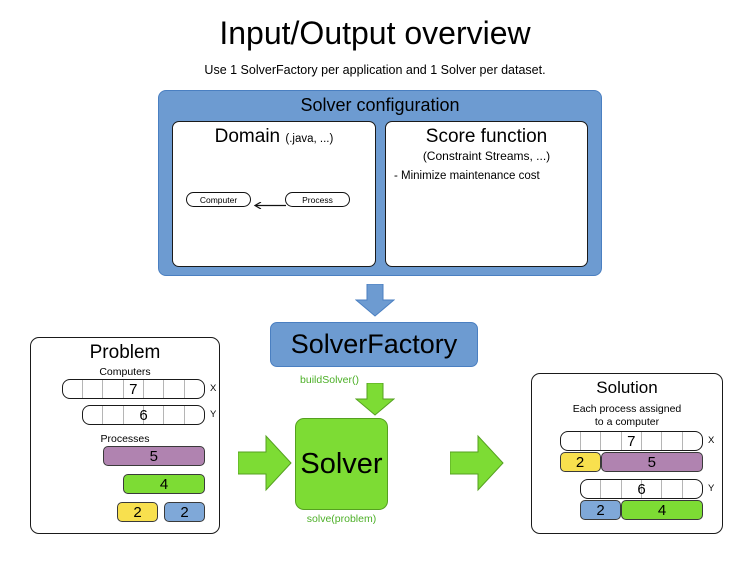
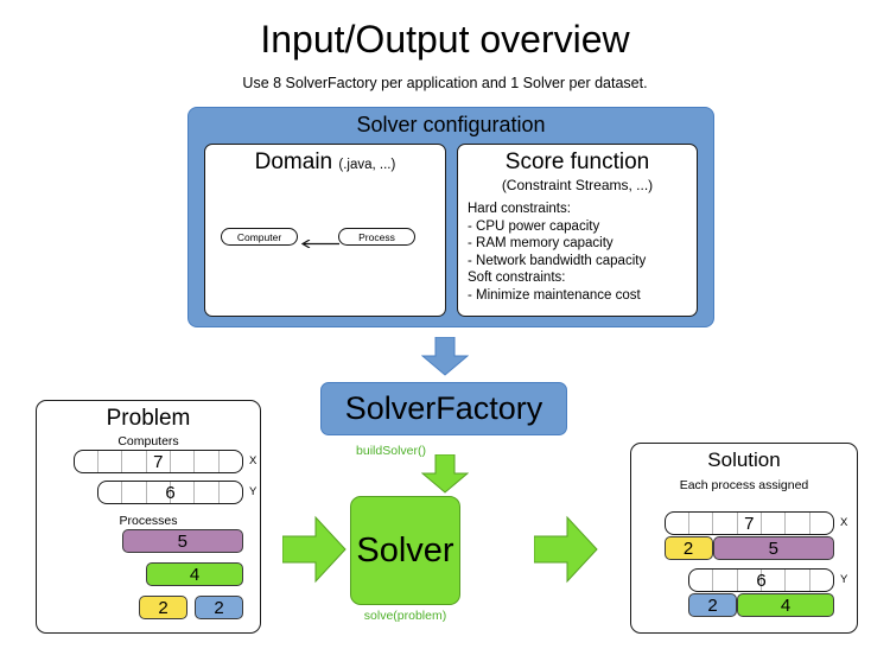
  Input/Output overview
- Use 1 SolverFactory per application and 1 Solver per dataset.
+ Use 8 SolverFactory per application and 1 Solver per dataset.
  Solver configuration
  Domain (.java, ...)
  Computer
  Process
  Score function
  (Constraint Streams, ...)
+ Hard constraints:
+ - CPU power capacity
+ - RAM memory capacity
+ - Network bandwidth capacity
+ Soft constraints:
  - Minimize maintenance cost
  SolverFactory
  buildSolver()
  Solver
  solve(problem)
  Problem
  Computers
  Processes
  7
  X
  6
  Y
  5
  4
  2
  2
  Solution
  Each process assigned
- to a computer
  7
  X
  2
  5
  6
  Y
  2
  4
